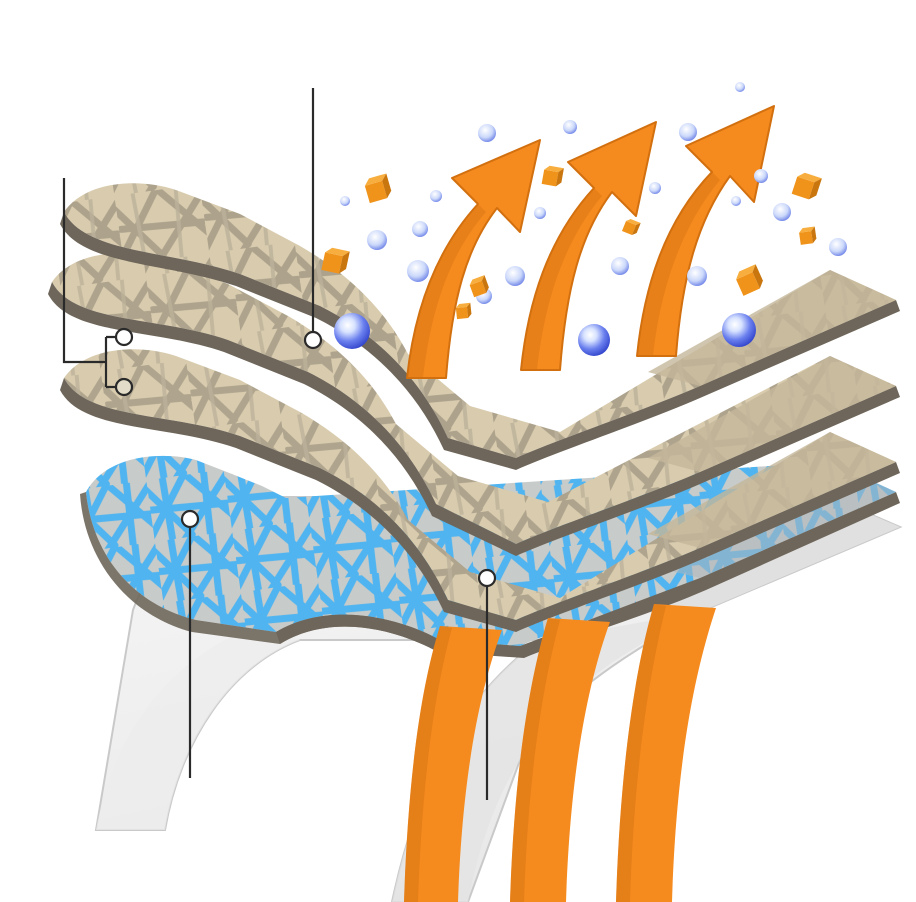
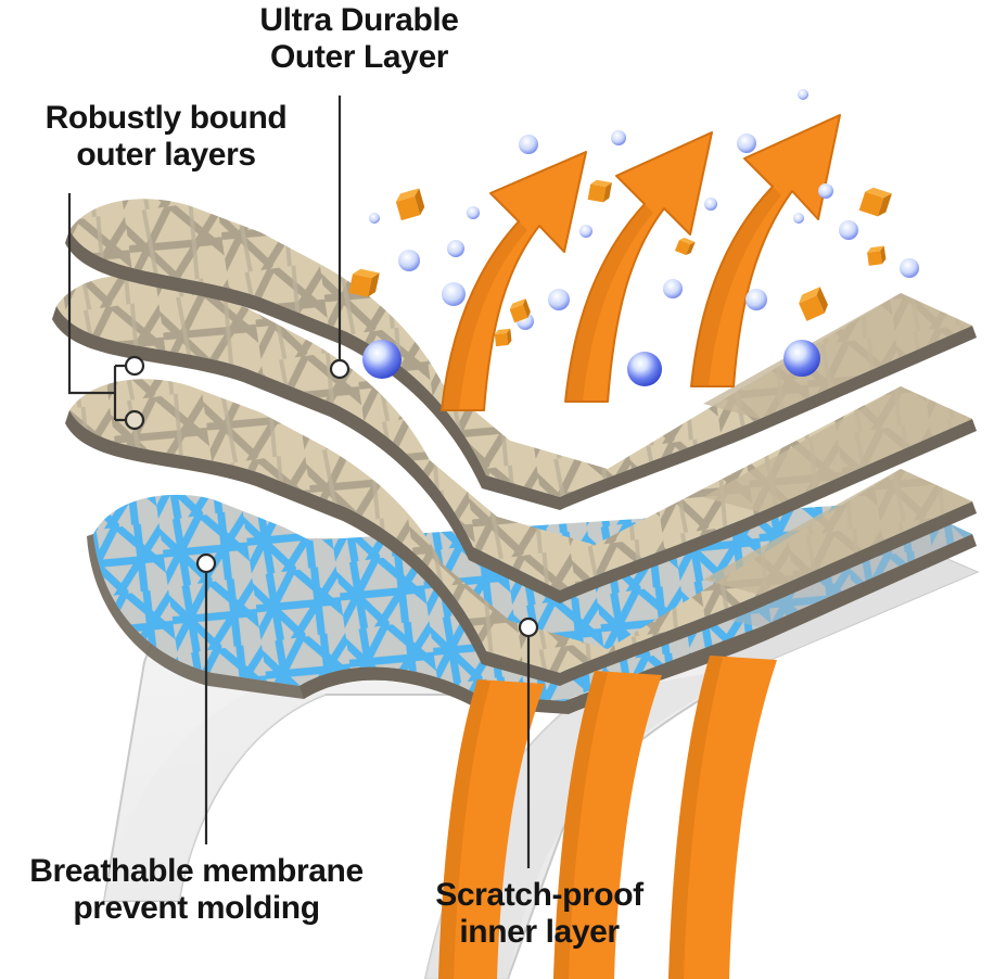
+ Ultra Durable
+ Outer Layer
+ Robustly bound
+ outer layers
+ Breathable membrane
+ prevent molding
+ Scratch-proof
+ inner layer
